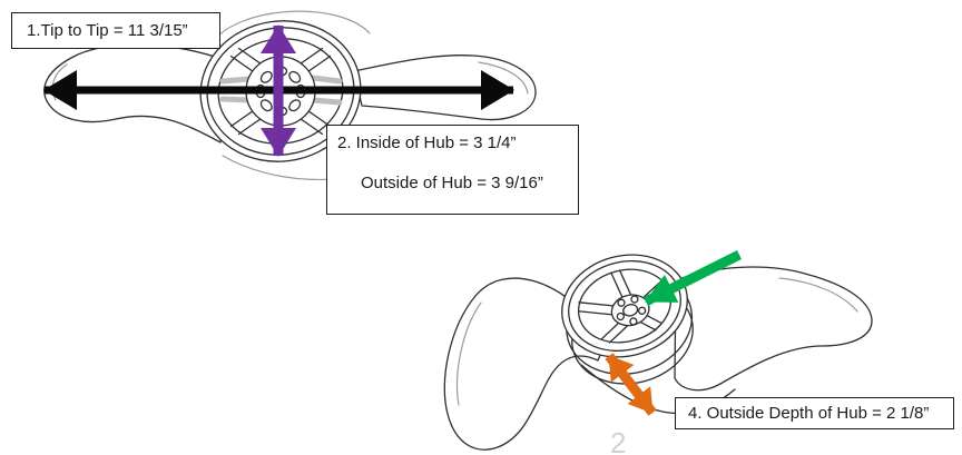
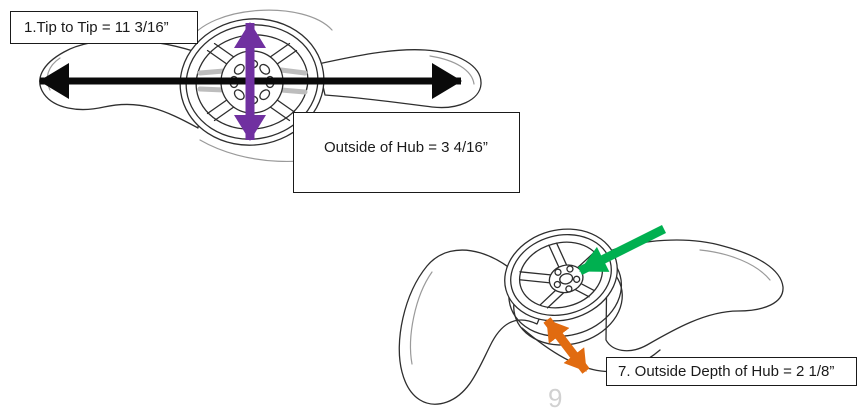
- 2
+ 9
- 1.Tip to Tip = 11 3/15”
+ 1.Tip to Tip = 11 3/16”
- 2. Inside of Hub = 3 1/4”
- Outside of Hub = 3 9/16”
+ Outside of Hub = 3 4/16”
- 4. Outside Depth of Hub = 2 1/8”
+ 7. Outside Depth of Hub = 2 1/8”
